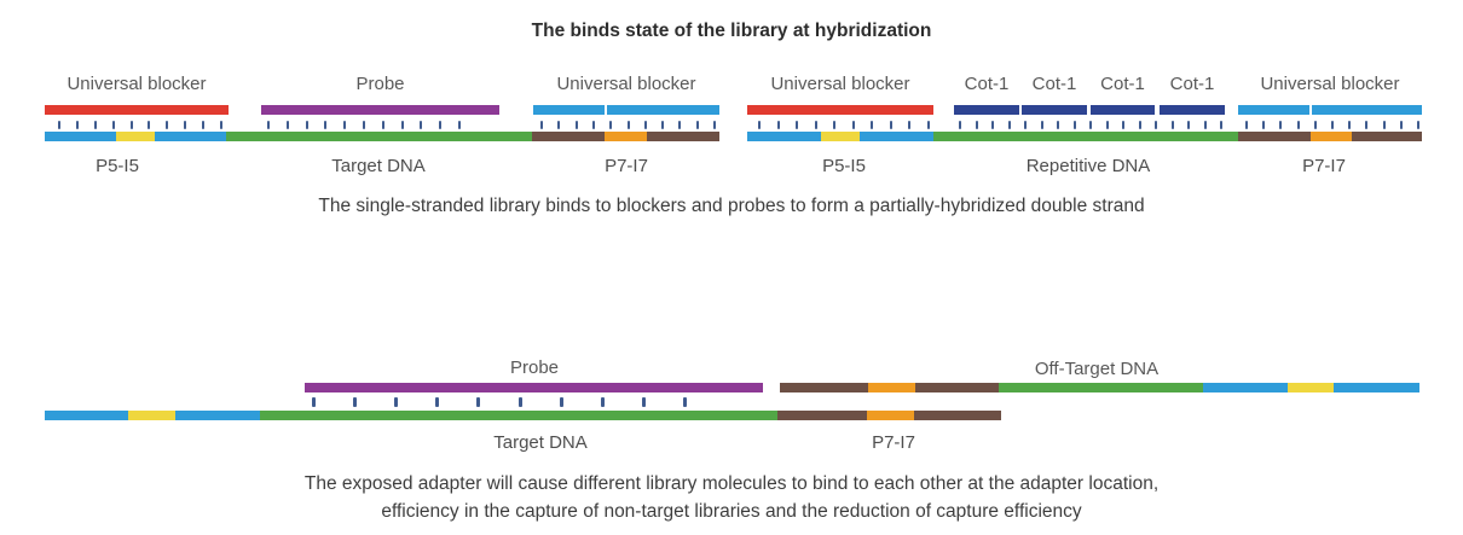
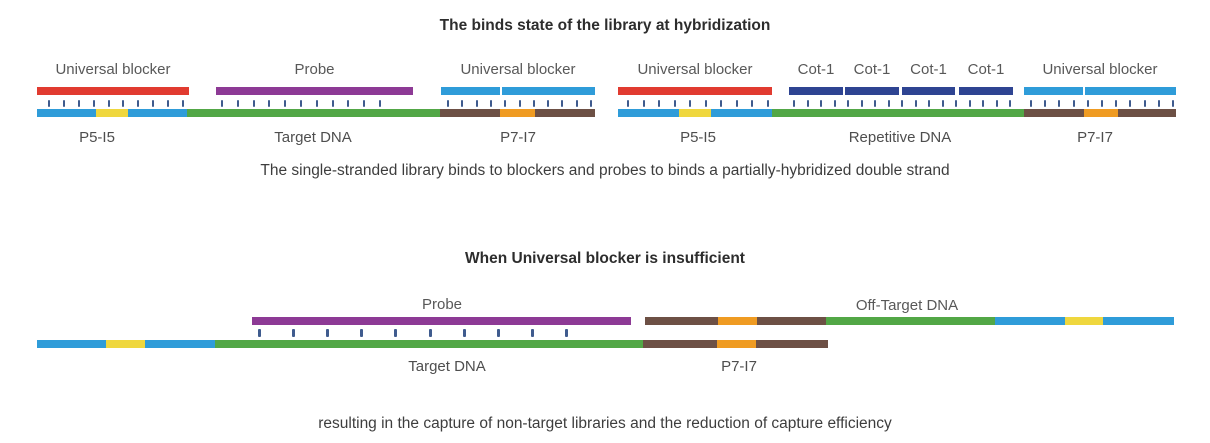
  The binds state of the library at hybridization
  Universal blocker
  Probe
  Universal blocker
  P5-I5
  Target DNA
  P7-I7
  Universal blocker
  Cot-1
  Cot-1
  Cot-1
  Cot-1
  Universal blocker
  P5-I5
  Repetitive DNA
  P7-I7
- The single-stranded library binds to blockers and probes to form a partially-hybridized double strand
+ The single-stranded library binds to blockers and probes to binds a partially-hybridized double strand
+ When Universal blocker is insufficient
  Probe
  Off-Target DNA
  Target DNA
  P7-I7
- The exposed adapter will cause different library molecules to bind to each other at the adapter location,
- efficiency in the capture of non-target libraries and the reduction of capture efficiency
+ resulting in the capture of non-target libraries and the reduction of capture efficiency
